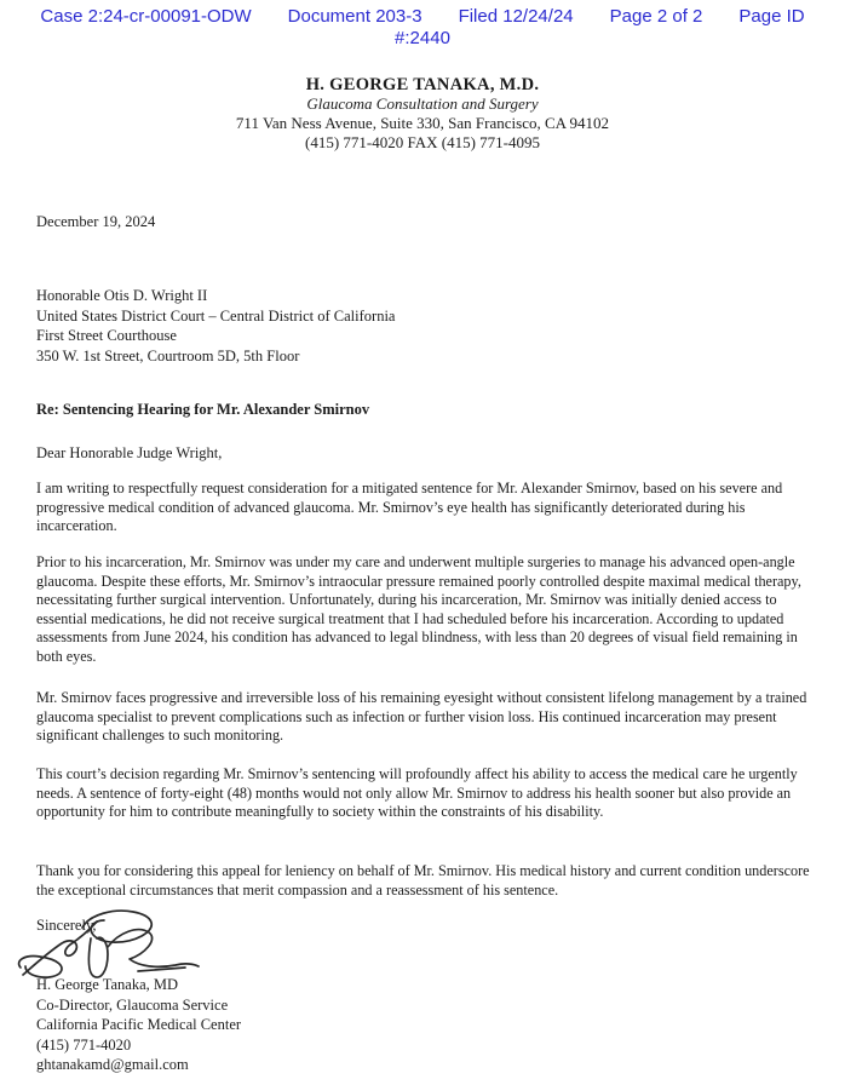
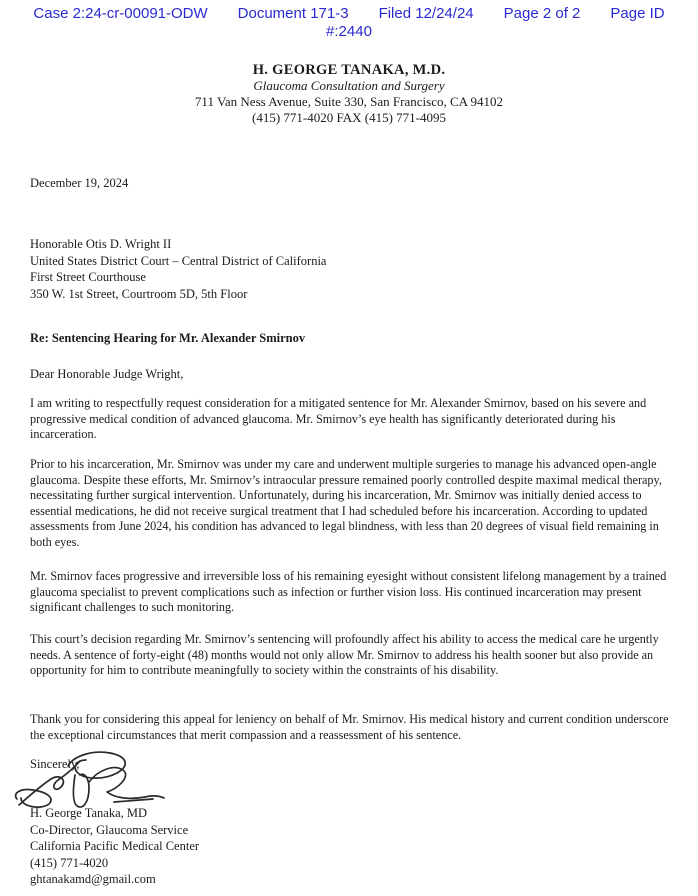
  Case 2:24-cr-00091-ODW
- Document 203-3
+ Document 171-3
  Filed 12/24/24
  Page 2 of 2
  Page ID
  #:2440
  H. GEORGE TANAKA, M.D.
  Glaucoma Consultation and Surgery
  711 Van Ness Avenue, Suite 330, San Francisco, CA 94102
  (415) 771-4020 FAX (415) 771-4095
  December 19, 2024
  Honorable Otis D. Wright II
  United States District Court – Central District of California
  First Street Courthouse
  350 W. 1st Street, Courtroom 5D, 5th Floor
  Re: Sentencing Hearing for Mr. Alexander Smirnov
  Dear Honorable Judge Wright,
  I am writing to respectfully request consideration for a mitigated sentence for Mr. Alexander Smirnov, based on his severe and progressive medical condition of advanced glaucoma. Mr. Smirnov’s eye health has significantly deteriorated during his incarceration.
  Prior to his incarceration, Mr. Smirnov was under my care and underwent multiple surgeries to manage his advanced open-angle glaucoma. Despite these efforts, Mr. Smirnov’s intraocular pressure remained poorly controlled despite maximal medical therapy, necessitating further surgical intervention. Unfortunately, during his incarceration, Mr. Smirnov was initially denied access to essential medications, he did not receive surgical treatment that I had scheduled before his incarceration. According to updated assessments from June 2024, his condition has advanced to legal blindness, with less than 20 degrees of visual field remaining in both eyes.
  Mr. Smirnov faces progressive and irreversible loss of his remaining eyesight without consistent lifelong management by a trained glaucoma specialist to prevent complications such as infection or further vision loss. His continued incarceration may present significant challenges to such monitoring.
  This court’s decision regarding Mr. Smirnov’s sentencing will profoundly affect his ability to access the medical care he urgently needs. A sentence of forty-eight (48) months would not only allow Mr. Smirnov to address his health sooner but also provide an opportunity for him to contribute meaningfully to society within the constraints of his disability.
  Thank you for considering this appeal for leniency on behalf of Mr. Smirnov. His medical history and current condition underscore the exceptional circumstances that merit compassion and a reassessment of his sentence.
  Sincerey
  H. George Tanaka, MD
  Co-Director, Glaucoma Service
  California Pacific Medical Center
  (415) 771-4020
  ghtanakamd@gmail.com
